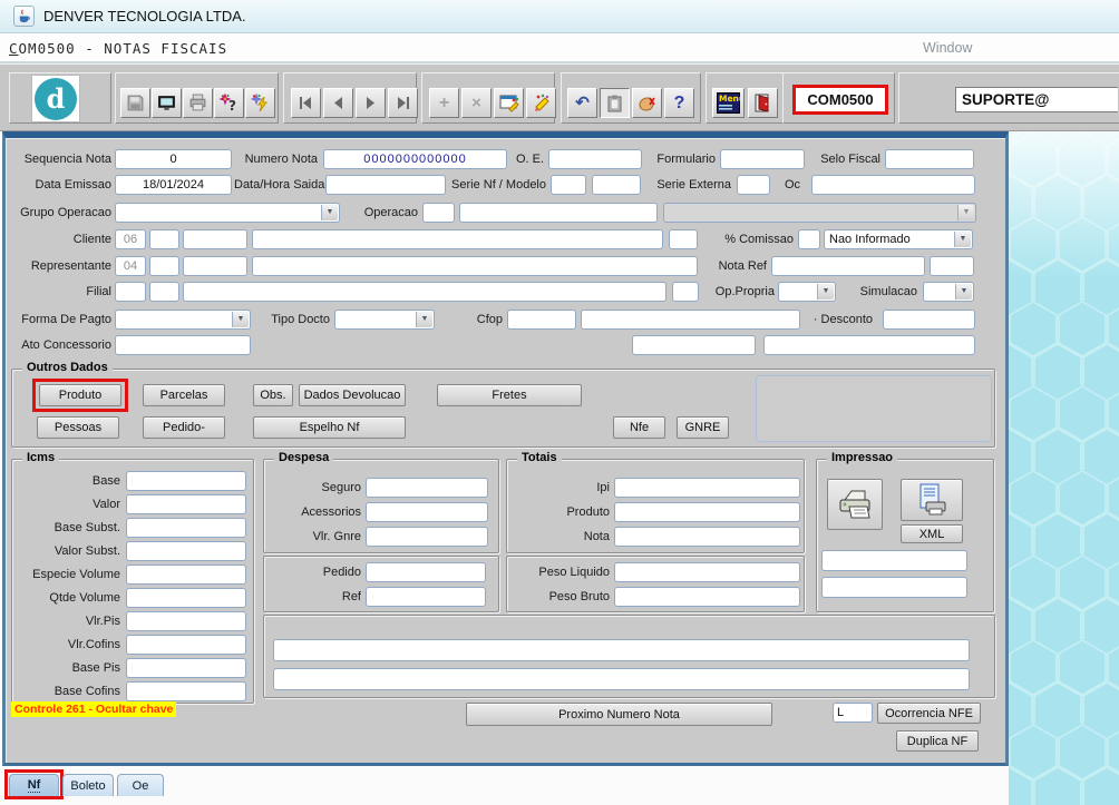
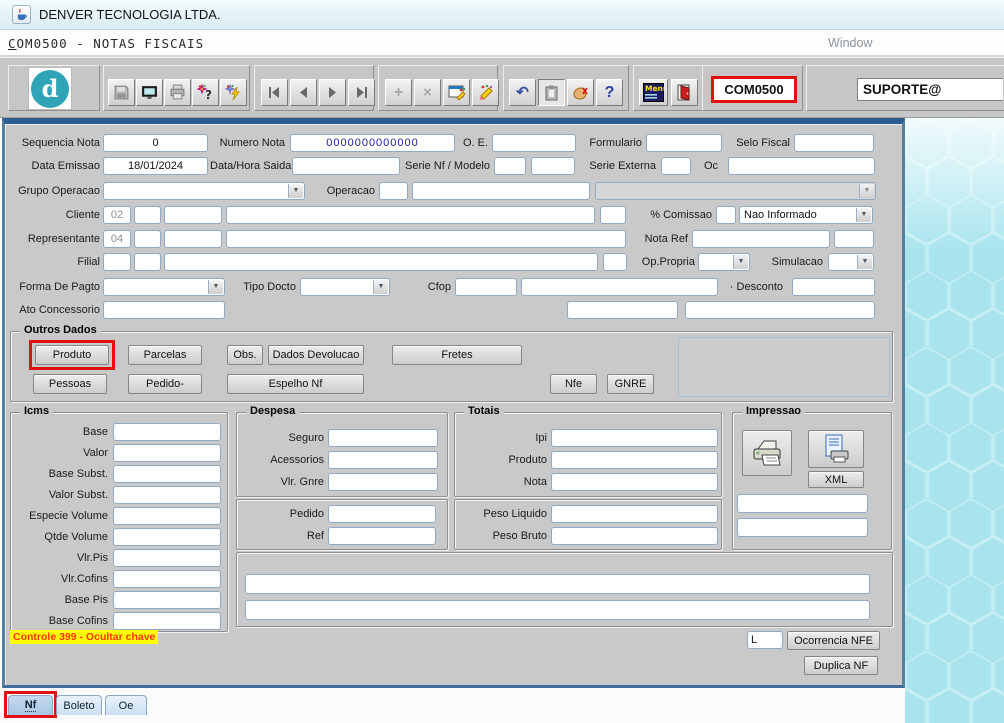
  DENVER TECNOLOGIA LTDA.
  COM0500 - NOTAS FISCAIS
  Window
  d
  ?
  +
  ×
  ↶
  ?
  Men
  COM0500
  SUPORTE@
  Sequencia Nota
  0
  Numero Nota
  0000000000000
  O. E.
  Formulario
  Selo Fiscal
  Data Emissao
  18/01/2024
  Data/Hora Saida
  Serie Nf / Modelo
  Serie Externa
  Oc
  Grupo Operacao
  Operacao
  Cliente
- 06
+ 02
  % Comissao
  Nao Informado
  Representante
  04
  Nota Ref
  Filial
  Op.Propria
  Simulacao
  Forma De Pagto
  Tipo Docto
  Cfop
  · Desconto
  Ato Concessorio
  Outros Dados
  Produto
  Parcelas
  Obs.
  Dados Devolucao
  Fretes
  Pessoas
  Pedido-
  Espelho Nf
  Nfe
  GNRE
  Icms
  Base
  Valor
  Base Subst.
  Valor Subst.
  Especie Volume
  Qtde Volume
  Vlr.Pis
  Vlr.Cofins
  Base Pis
  Base Cofins
  Despesa
  Seguro
  Acessorios
  Vlr. Gnre
  Pedido
  Ref
  Totais
  Ipi
  Produto
  Nota
  Peso Liquido
  Peso Bruto
  Impressao
  XML
- Controle 261 - Ocultar chave
+ Controle 399 - Ocultar chave
- Proximo Numero Nota
  L
  Ocorrencia NFE
  Duplica NF
  Nf
  Boleto
  Oe
